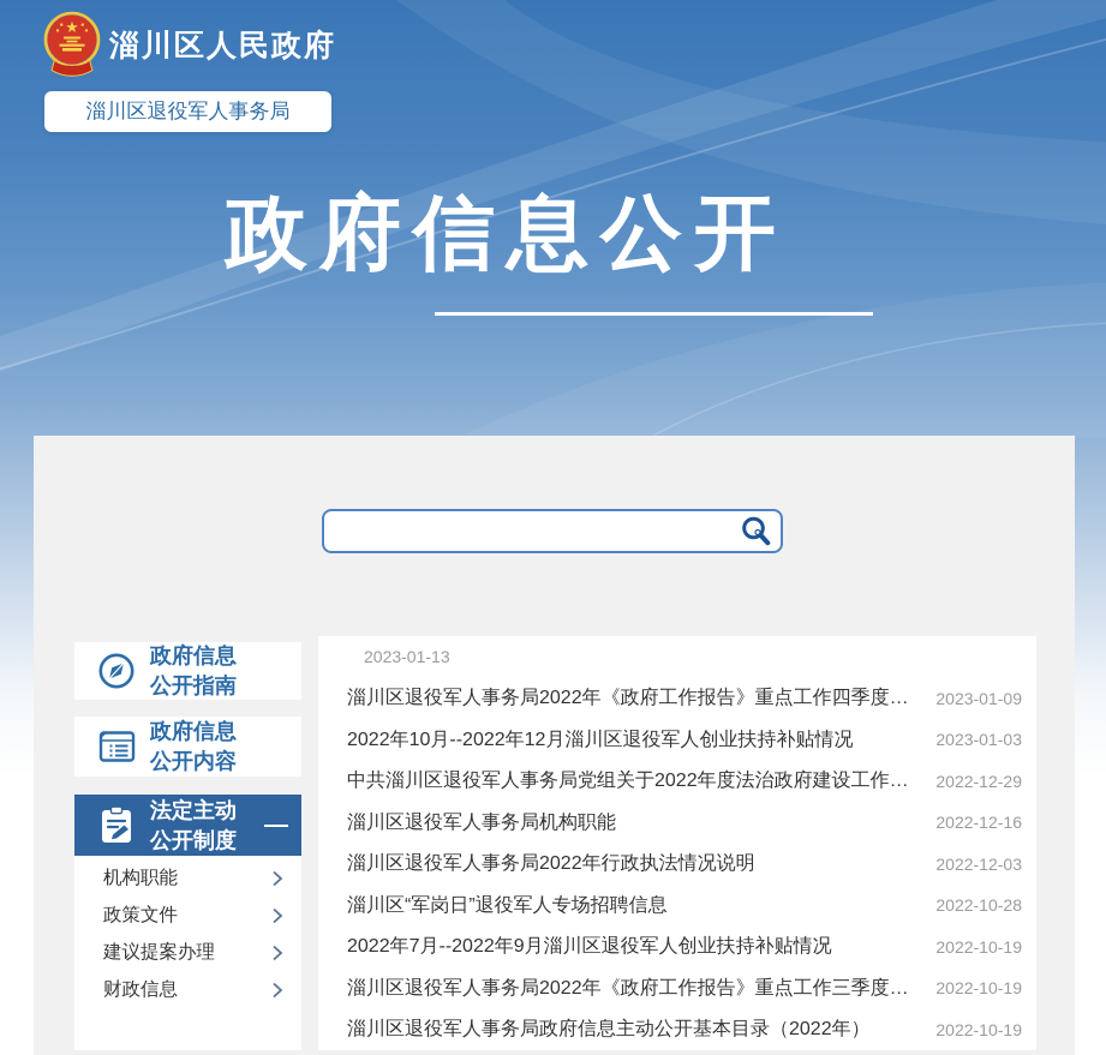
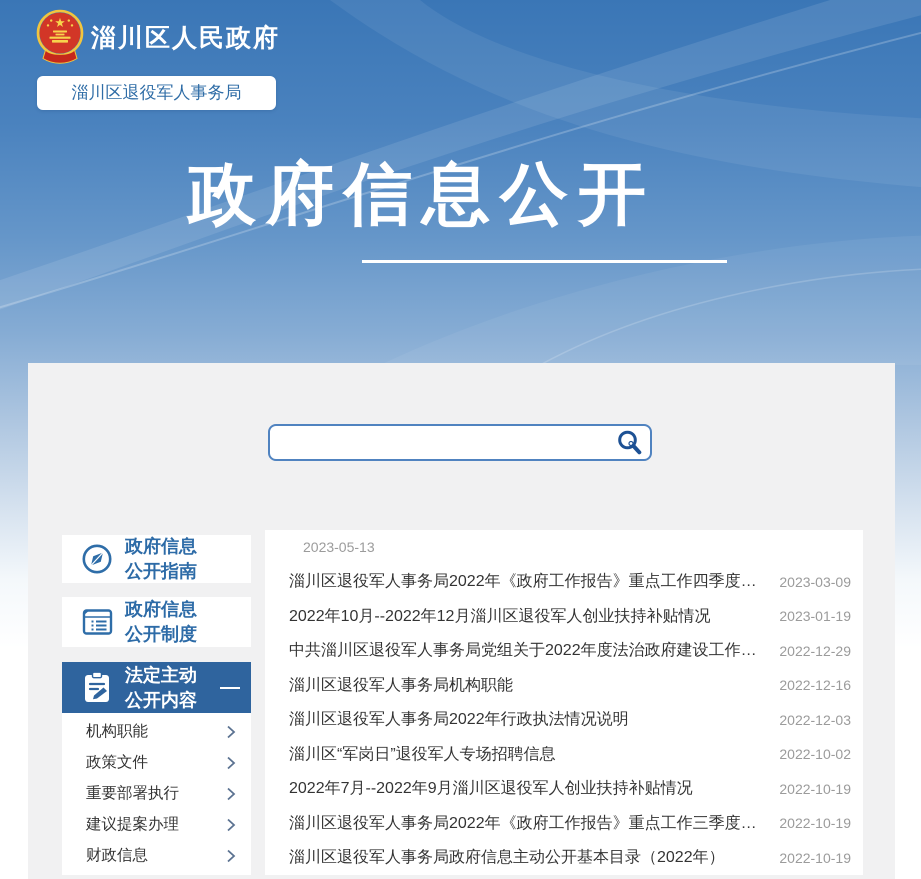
  淄川区人民政府
  淄川区退役军人事务局
  政府信息公开
  政府信息
  公开指南
  政府信息
- 公开内容
+ 公开制度
  法定主动
- 公开制度
+ 公开内容
  —
  机构职能
  政策文件
+ 重要部署执行
  建议提案办理
  财政信息
- 2023-01-13
+ 2023-05-13
  淄川区退役军人事务局2022年《政府工作报告》重点工作四季度完成
- 2023-01-09
+ 2023-03-09
  2022年10月--2022年12月淄川区退役军人创业扶持补贴情况
- 2023-01-03
+ 2023-01-19
  中共淄川区退役军人事务局党组关于2022年度法治政府建设工作的报
  2022-12-29
  淄川区退役军人事务局机构职能
  2022-12-16
  淄川区退役军人事务局2022年行政执法情况说明
  2022-12-03
  淄川区“军岗日”退役军人专场招聘信息
- 2022-10-28
+ 2022-10-02
  2022年7月--2022年9月淄川区退役军人创业扶持补贴情况
  2022-10-19
  淄川区退役军人事务局2022年《政府工作报告》重点工作三季度完成
  2022-10-19
  淄川区退役军人事务局政府信息主动公开基本目录（2022年）
  2022-10-19
